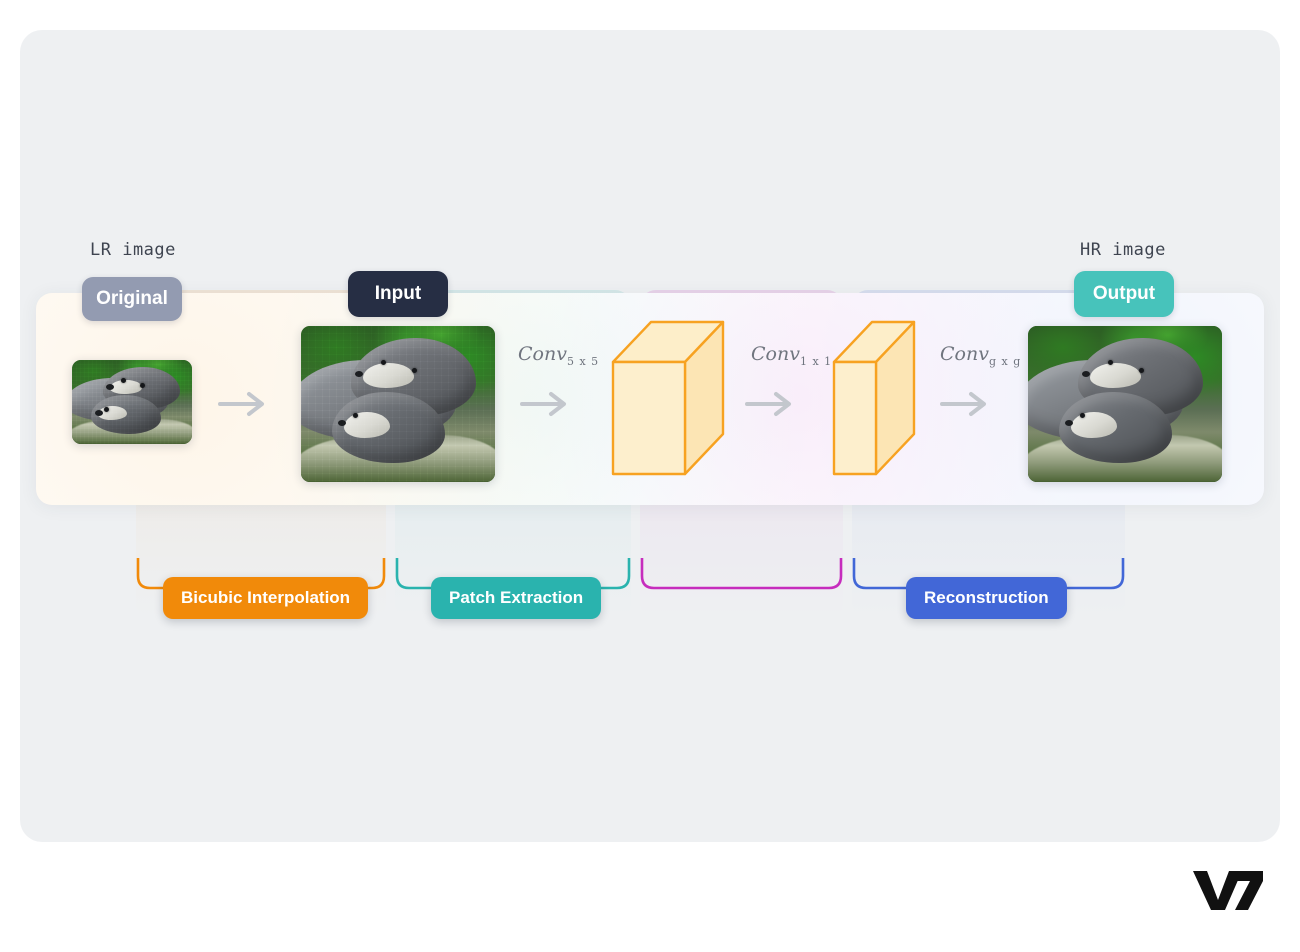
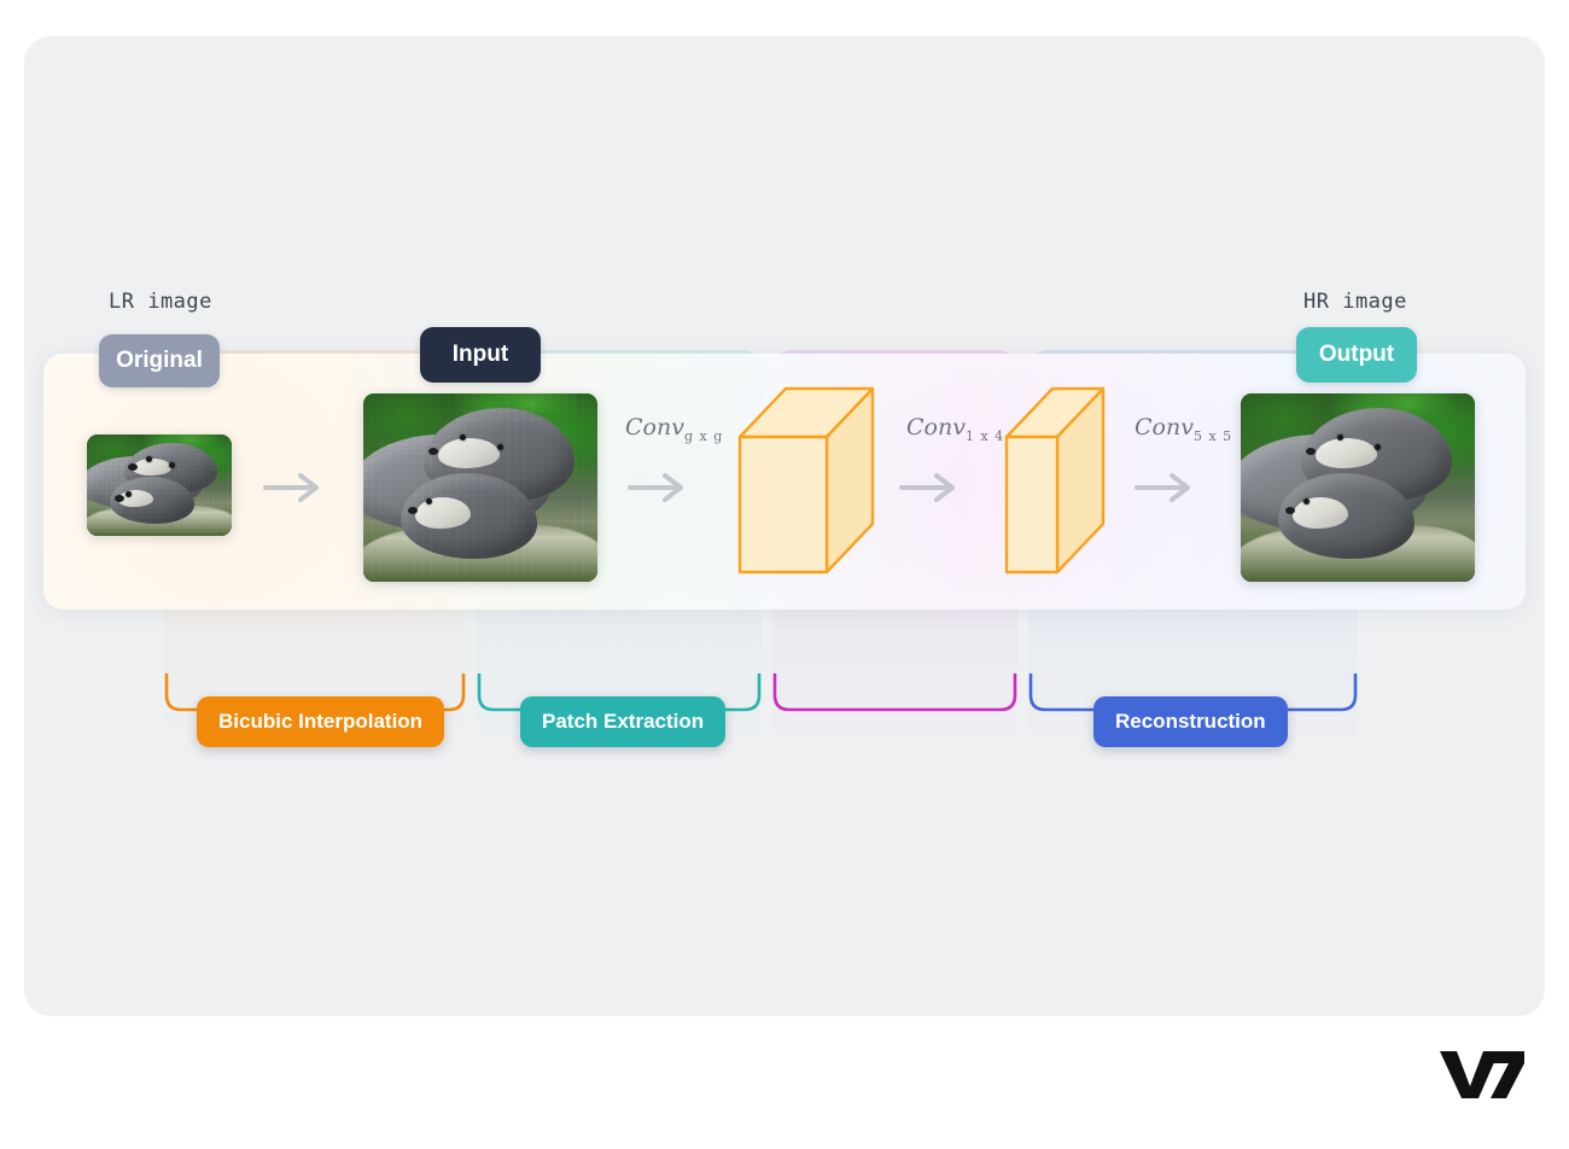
  LR image
  HR image
  Original
  Input
  Output
- Conv5 x 5
+ Convg x g
- Conv1 x 1
+ Conv1 x 4
- Convg x g
+ Conv5 x 5
  Bicubic Interpolation
  Patch Extraction
  Reconstruction
